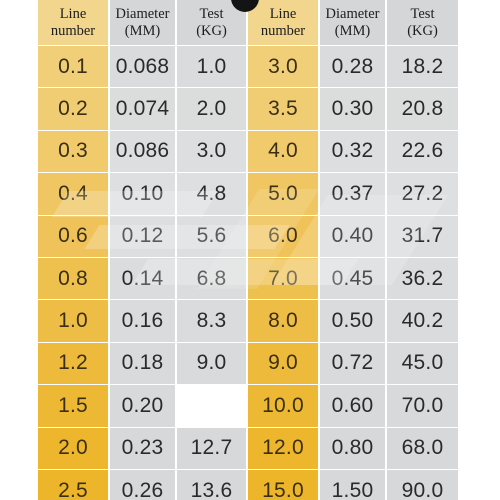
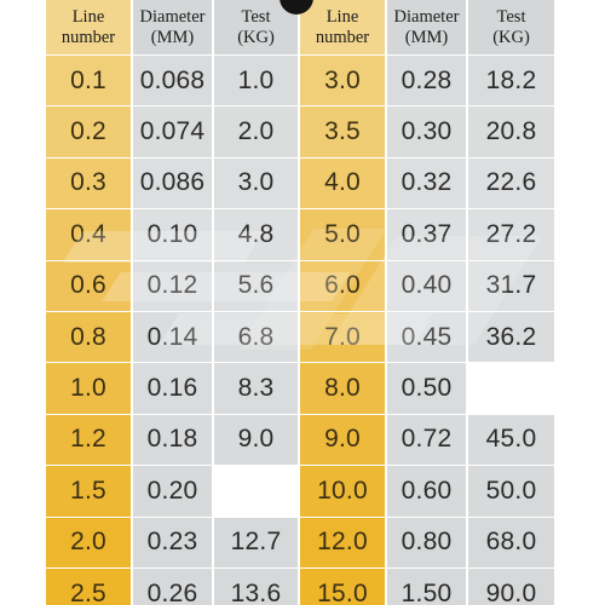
  Line
  number
  Diameter
  (MM)
  Test
  (KG)
  0.1
  0.068
  1.0
  0.2
  0.074
  2.0
  0.3
  0.086
  3.0
  0.4
  0.10
  4.8
  0.6
  0.12
  5.6
  0.8
  0.14
  6.8
  1.0
  0.16
  8.3
  1.2
  0.18
  9.0
  1.5
  0.20
  2.0
  0.23
  12.7
  2.5
  0.26
  13.6
  Line
  number
  Diameter
  (MM)
  Test
  (KG)
  3.0
  0.28
  18.2
  3.5
  0.30
  20.8
  4.0
  0.32
  22.6
  5.0
  0.37
  27.2
  6.0
  0.40
  31.7
  7.0
  0.45
  36.2
  8.0
  0.50
- 40.2
  9.0
  0.72
  45.0
  10.0
  0.60
- 70.0
+ 50.0
  12.0
  0.80
  68.0
  15.0
  1.50
  90.0
